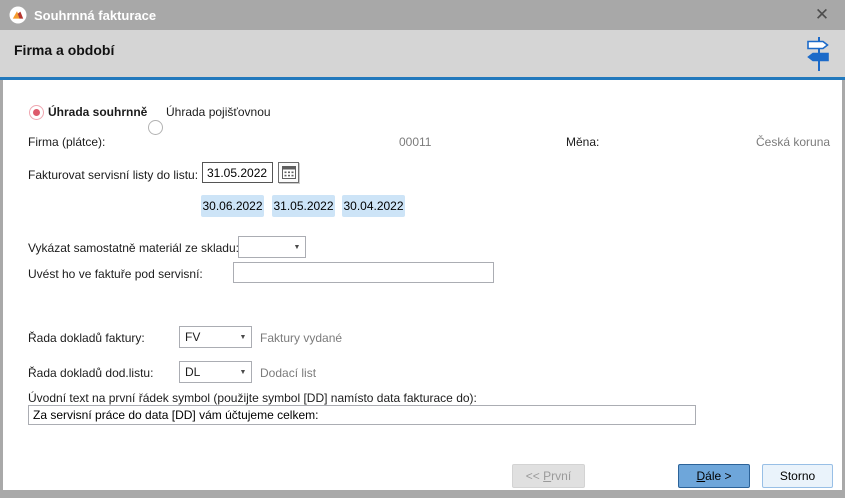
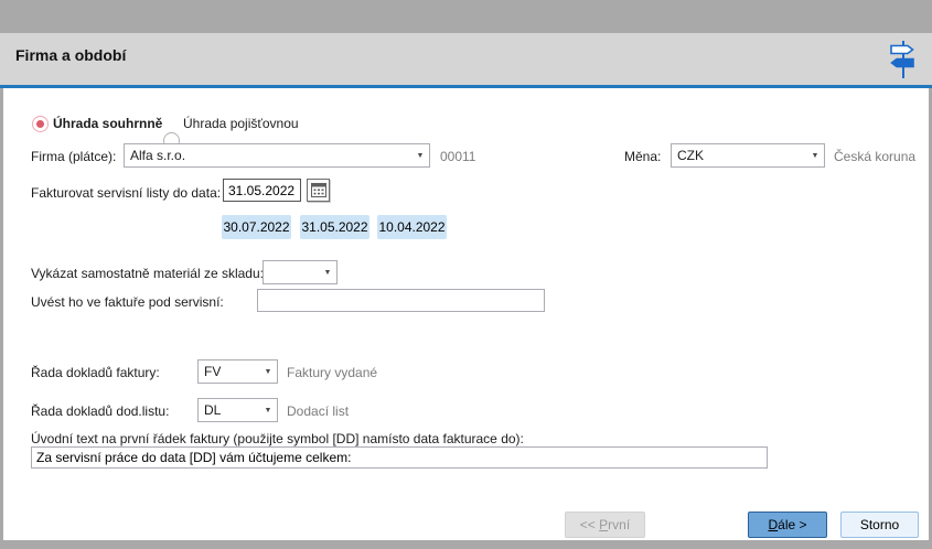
- Souhrnná fakturace
- ✕
  Firma a období
  Úhrada souhrnně
  Úhrada pojišťovnou
  Firma (plátce):
+ Alfa s.r.o.
  00011
  Měna:
+ CZK
  Česká koruna
- Fakturovat servisní listy do listu:
+ Fakturovat servisní listy do data:
  31.05.2022
- 30.06.2022
+ 30.07.2022
  31.05.2022
- 30.04.2022
+ 10.04.2022
  Vykázat samostatně materiál ze skladu
  Uvést ho ve faktuře pod servisní:
  Řada dokladů faktury:
  FV
  Faktury vydané
  Řada dokladů dod.listu:
  DL
  Dodací list
- Úvodní text na první řádek symbol (použijte symbol [DD] namísto data fakturace do):
+ Úvodní text na první řádek faktury (použijte symbol [DD] namísto data fakturace do):
  Za servisní práce do data [DD] vám účtujeme celkem:
  <<
  P
  rvní
  D
  ále >
  Storno
